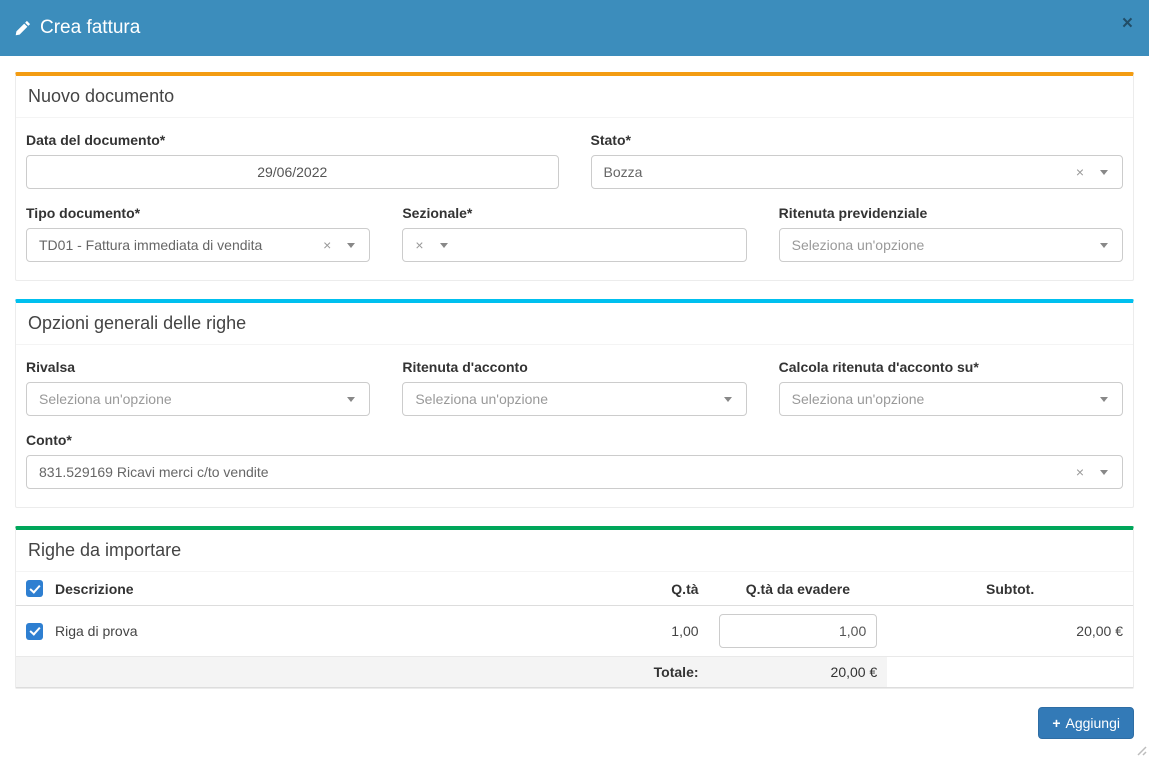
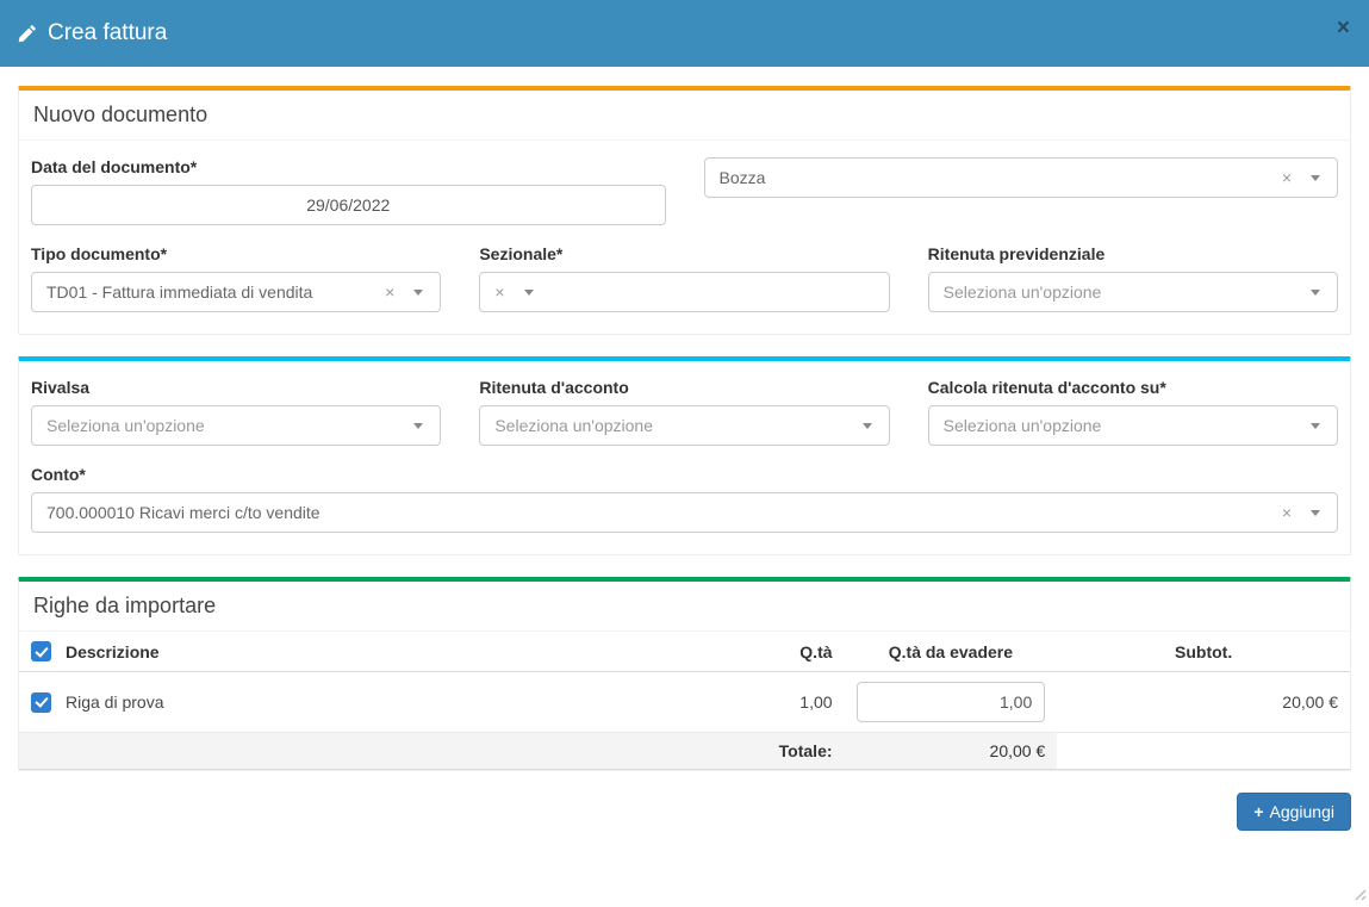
  Crea fattura
  ×
  Nuovo documento
  Data del documento*
  29/06/2022
- Stato*
  Bozza
  ×
  Tipo documento*
  TD01 - Fattura immediata di vendita
  ×
  Sezionale*
  ×
  Ritenuta previdenziale
  Seleziona un'opzione
- Opzioni generali delle righe
  Rivalsa
  Seleziona un'opzione
  Ritenuta d'acconto
  Seleziona un'opzione
  Calcola ritenuta d'acconto su*
  Seleziona un'opzione
  Conto*
- 831.529169 Ricavi merci c/to vendite
+ 700.000010 Ricavi merci c/to vendite
  ×
  Righe da importare
  Descrizione	Q.tà	Q.tà da evadere	Subtot.
  Riga di prova	1,00	1,00	20,00 €
  Totale:	20,00 €
  + Aggiungi
